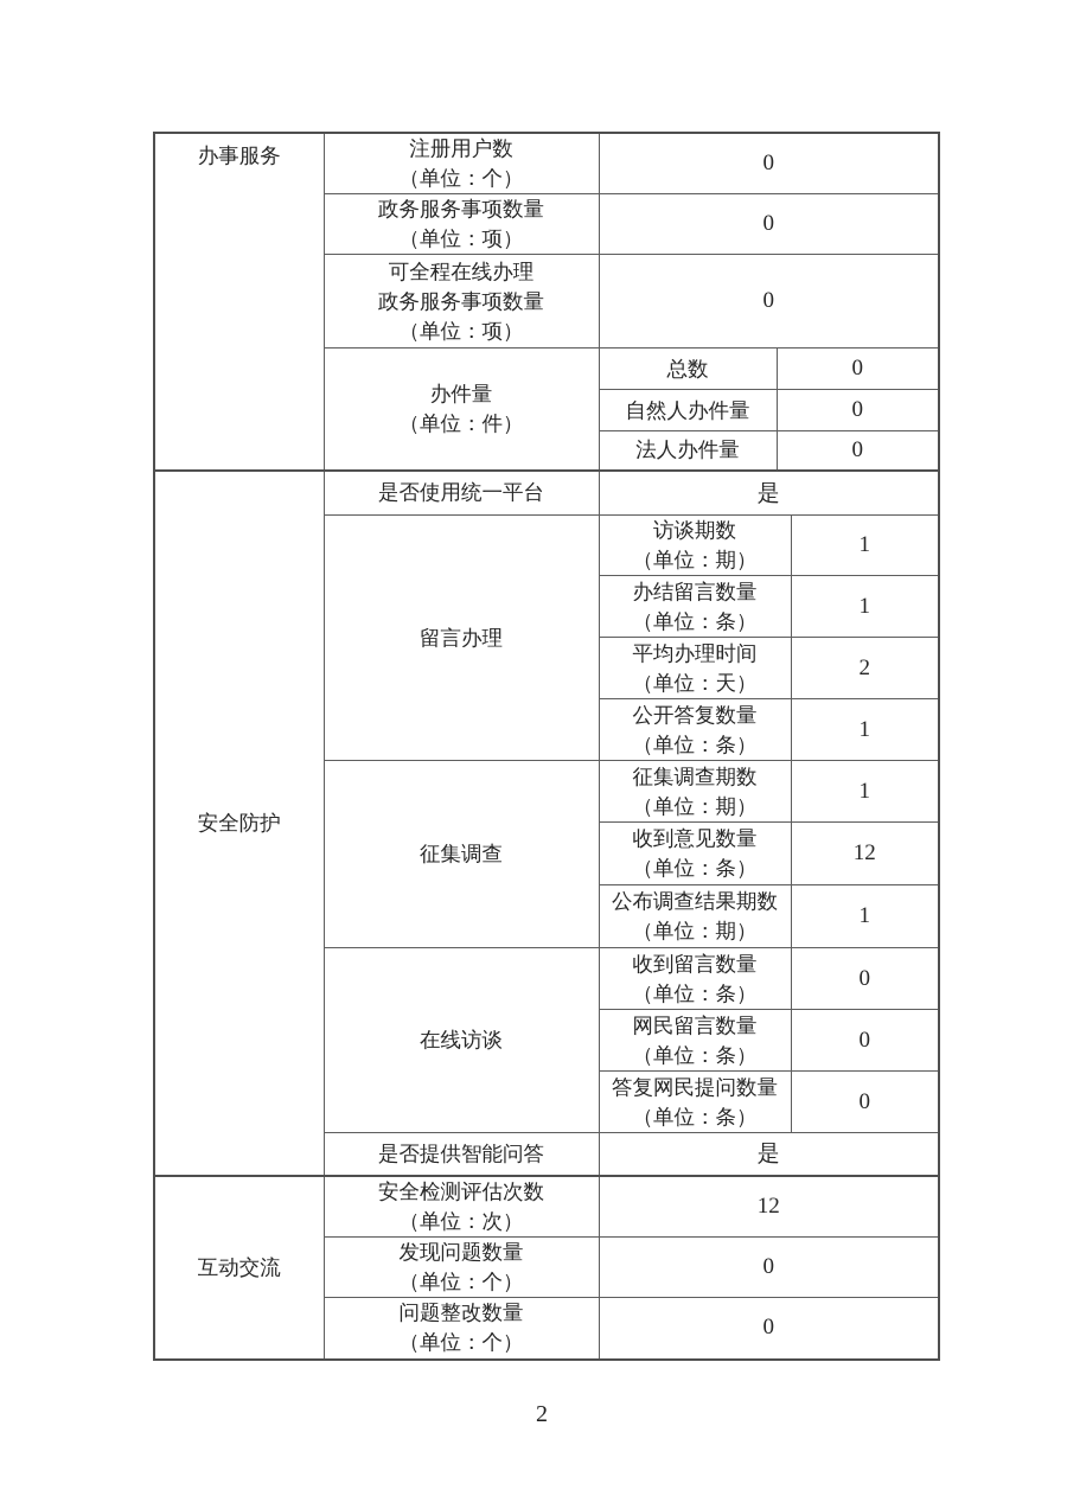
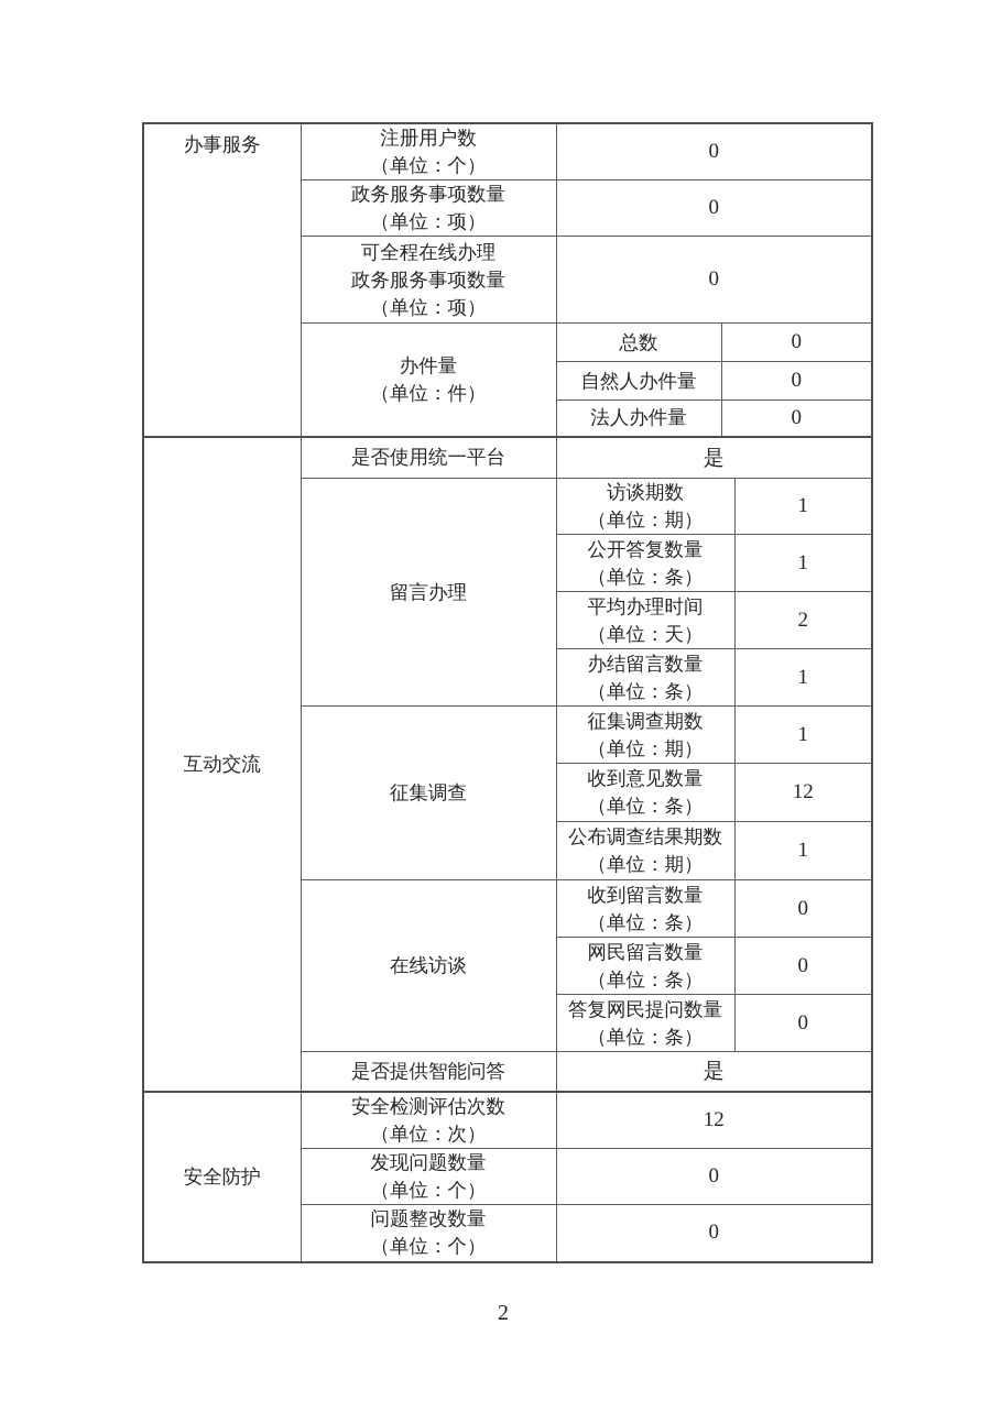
  办事服务	注册用户数 （单位：个）	0
  政务服务事项数量 （单位：项）	0
  可全程在线办理 政务服务事项数量 （单位：项）	0
  办件量 （单位：件）	总数	0
  自然人办件量	0
  法人办件量	0
- 安全防护	是否使用统一平台	是
+ 互动交流	是否使用统一平台	是
  留言办理	访谈期数 （单位：期）	1
- 办结留言数量 （单位：条）	1
+ 公开答复数量 （单位：条）	1
  平均办理时间 （单位：天）	2
- 公开答复数量 （单位：条）	1
+ 办结留言数量 （单位：条）	1
  征集调查	征集调查期数 （单位：期）	1
  收到意见数量 （单位：条）	12
  公布调查结果期数 （单位：期）	1
  在线访谈	收到留言数量 （单位：条）	0
  网民留言数量 （单位：条）	0
  答复网民提问数量 （单位：条）	0
  是否提供智能问答	是
- 互动交流	安全检测评估次数 （单位：次）	12
+ 安全防护	安全检测评估次数 （单位：次）	12
  发现问题数量 （单位：个）	0
  问题整改数量 （单位：个）	0
  2
